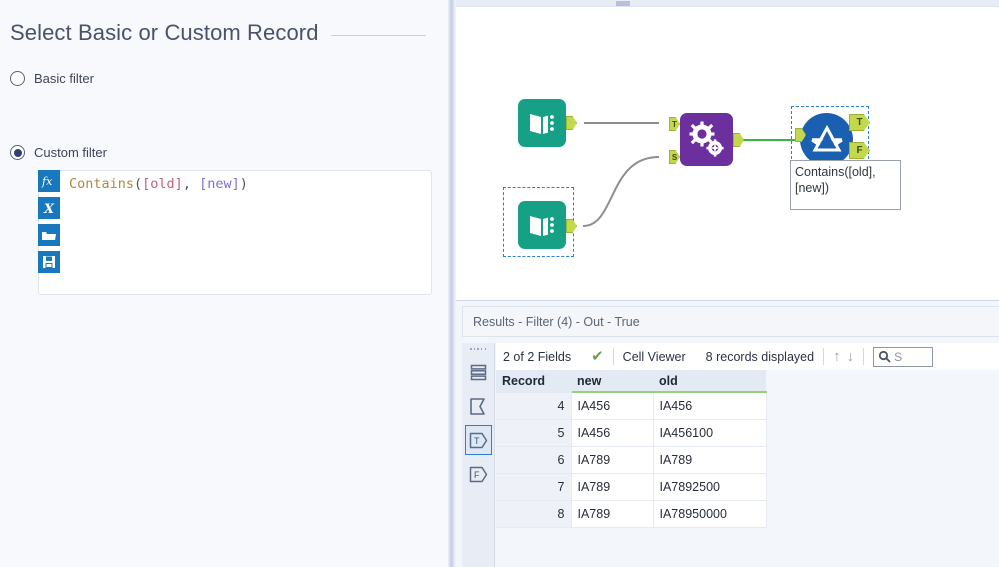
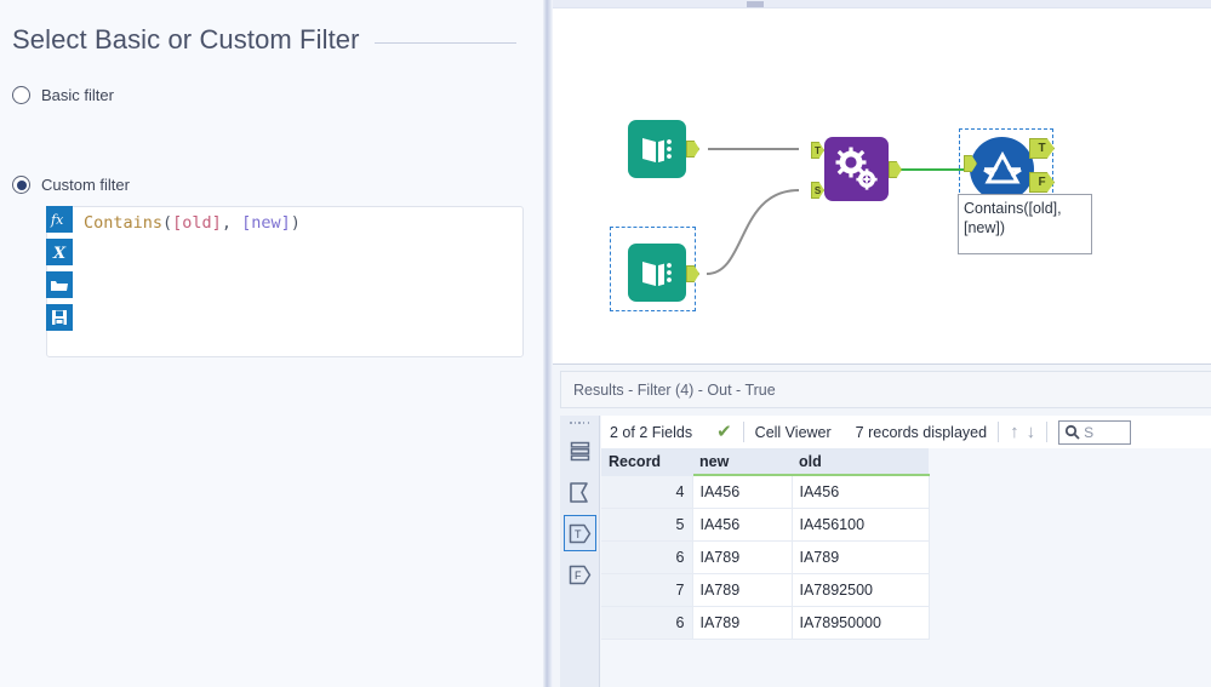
- Select Basic or Custom Record
+ Select Basic or Custom Filter
  Basic filter
  Custom filter
  fx
  X
  Contains([old], [new])
  T
  S
  T
  F
  Contains([old], [new])
  Results - Filter (4) - Out - True
  T
  F
  2 of 2 Fields
  ✔
  Cell Viewer
- 8 records displayed
+ 7 records displayed
  ↑
  ↓
  S
  Record	new	old
  4	IA456	IA456
  5	IA456	IA456100
  6	IA789	IA789
  7	IA789	IA7892500
- 8	IA789	IA78950000
+ 6	IA789	IA78950000
